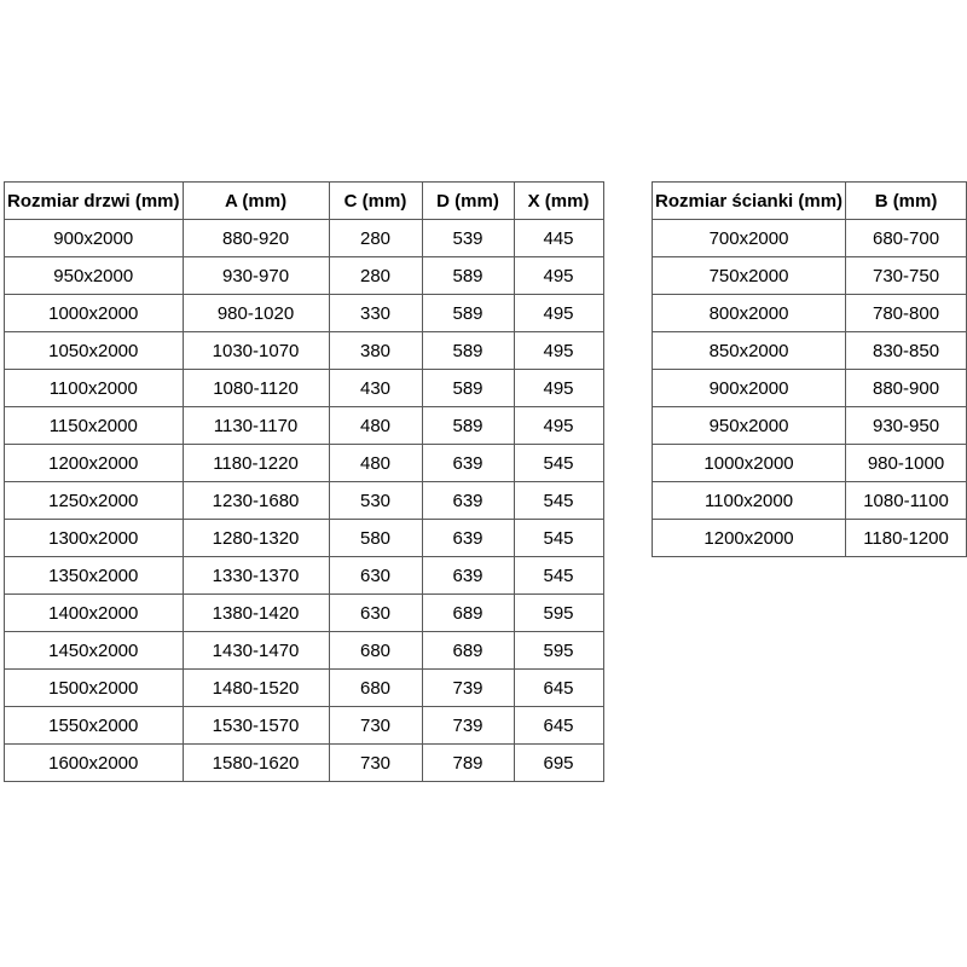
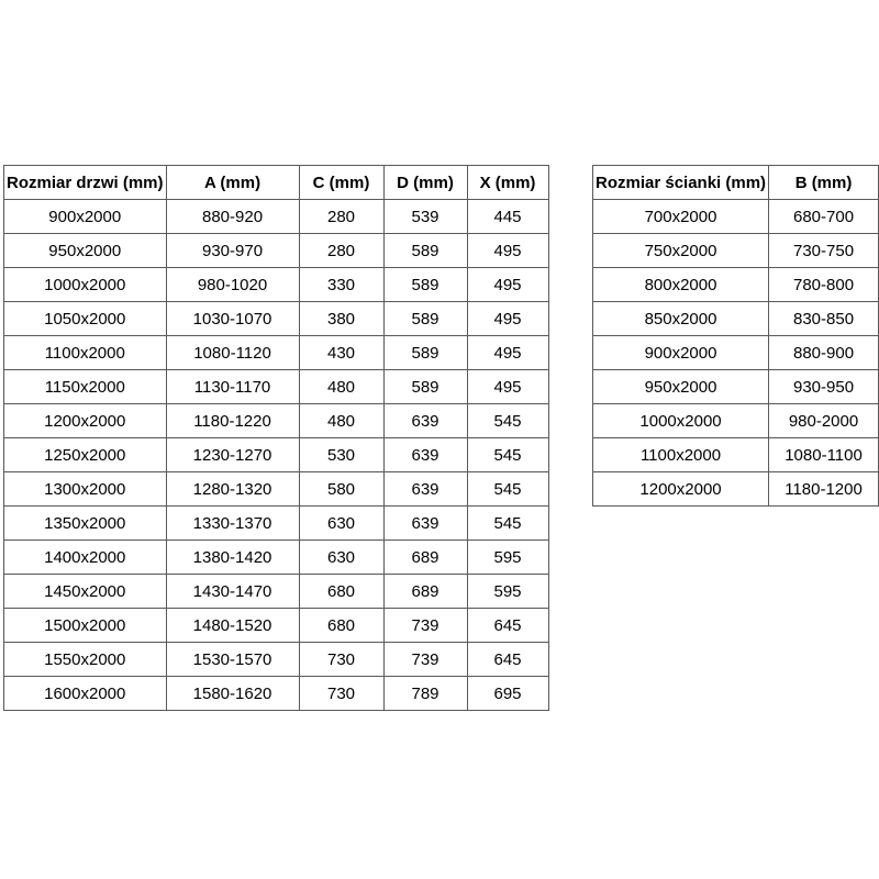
  Rozmiar drzwi (mm)	A (mm)	C (mm)	D (mm)	X (mm)
  900x2000	880-920	280	539	445
  950x2000	930-970	280	589	495
  1000x2000	980-1020	330	589	495
  1050x2000	1030-1070	380	589	495
  1100x2000	1080-1120	430	589	495
  1150x2000	1130-1170	480	589	495
  1200x2000	1180-1220	480	639	545
- 1250x2000	1230-1680	530	639	545
+ 1250x2000	1230-1270	530	639	545
  1300x2000	1280-1320	580	639	545
  1350x2000	1330-1370	630	639	545
  1400x2000	1380-1420	630	689	595
  1450x2000	1430-1470	680	689	595
  1500x2000	1480-1520	680	739	645
  1550x2000	1530-1570	730	739	645
  1600x2000	1580-1620	730	789	695
  Rozmiar ścianki (mm)	B (mm)
  700x2000	680-700
  750x2000	730-750
  800x2000	780-800
  850x2000	830-850
  900x2000	880-900
  950x2000	930-950
- 1000x2000	980-1000
+ 1000x2000	980-2000
  1100x2000	1080-1100
  1200x2000	1180-1200
